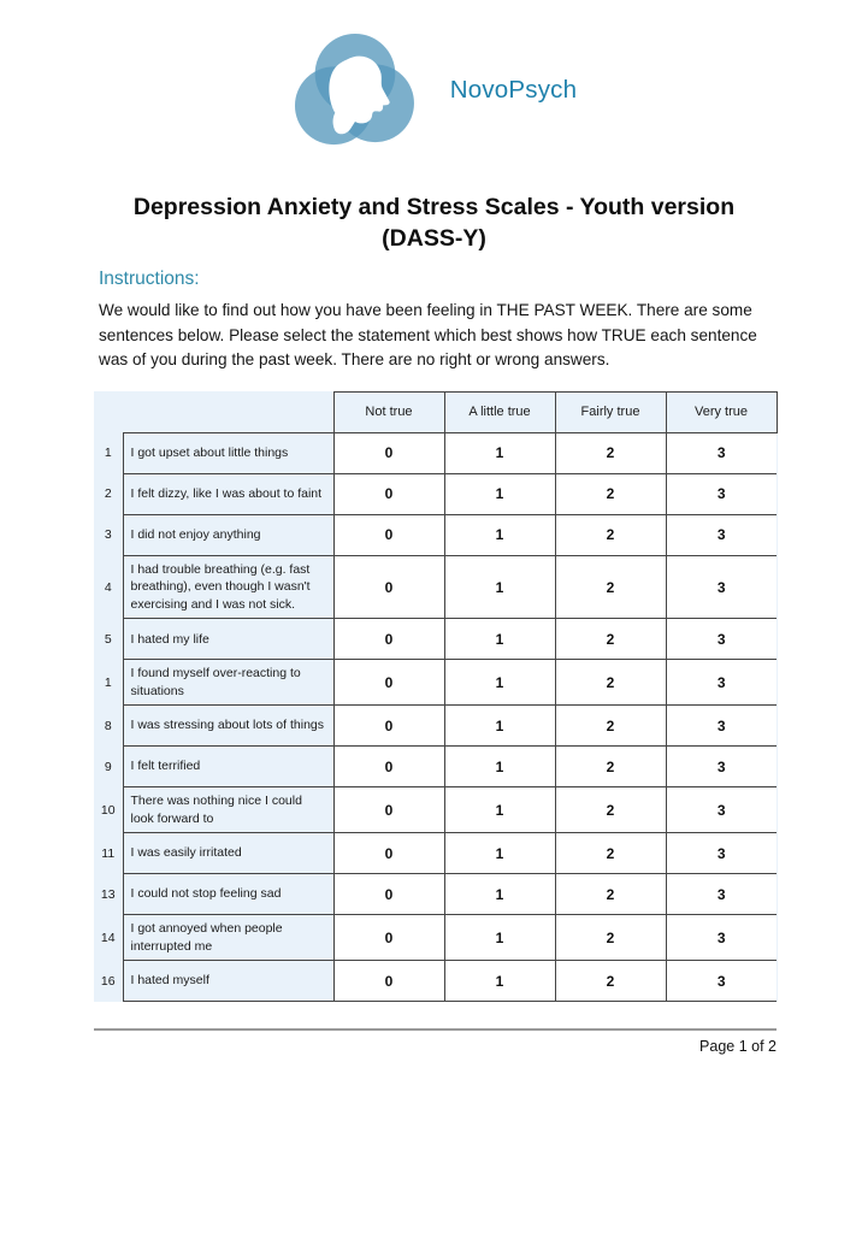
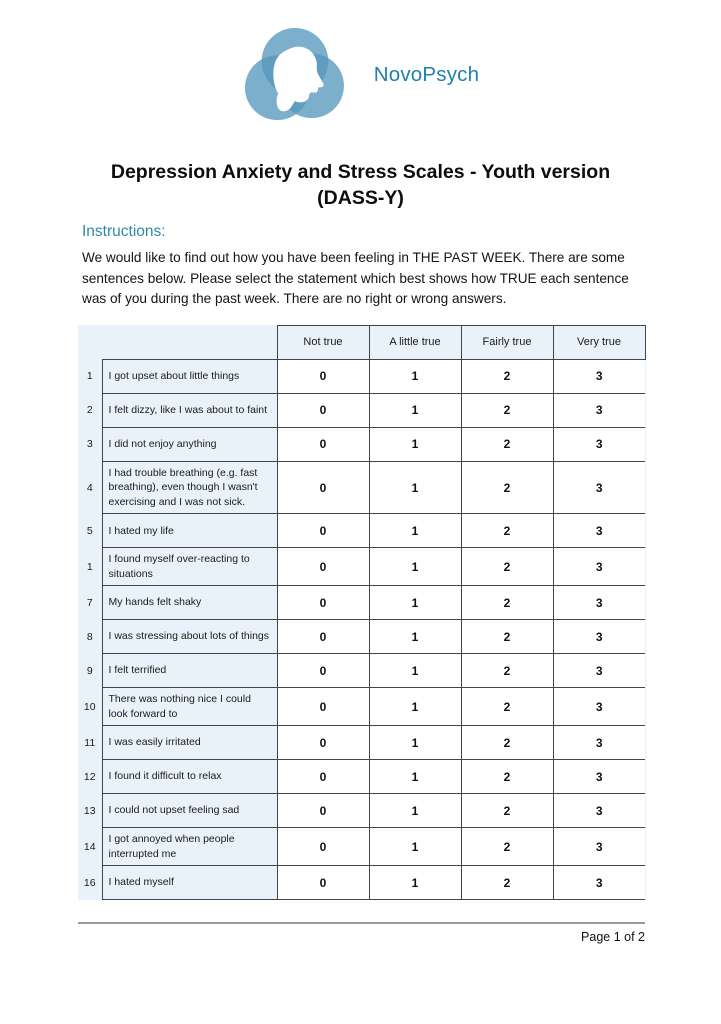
  NovoPsych
  Depression Anxiety and Stress Scales - Youth version (DASS-Y)
  Instructions:
  We would like to find out how you have been feeling in THE PAST WEEK. There are some sentences below. Please select the statement which best shows how TRUE each sentence was of you during the past week. There are no right or wrong answers.
  	Not true	A little true	Fairly true	Very true
  1	I got upset about little things	0	1	2	3
  2	I felt dizzy, like I was about to faint	0	1	2	3
  3	I did not enjoy anything	0	1	2	3
  4	I had trouble breathing (e.g. fast breathing), even though I wasn't exercising and I was not sick.	0	1	2	3
  5	I hated my life	0	1	2	3
  1	I found myself over-reacting to situations	0	1	2	3
+ 7	My hands felt shaky	0	1	2	3
  8	I was stressing about lots of things	0	1	2	3
  9	I felt terrified	0	1	2	3
  10	There was nothing nice I could look forward to	0	1	2	3
  11	I was easily irritated	0	1	2	3
+ 12	I found it difficult to relax	0	1	2	3
- 13	I could not stop feeling sad	0	1	2	3
+ 13	I could not upset feeling sad	0	1	2	3
  14	I got annoyed when people interrupted me	0	1	2	3
  16	I hated myself	0	1	2	3
  Page 1 of 2
